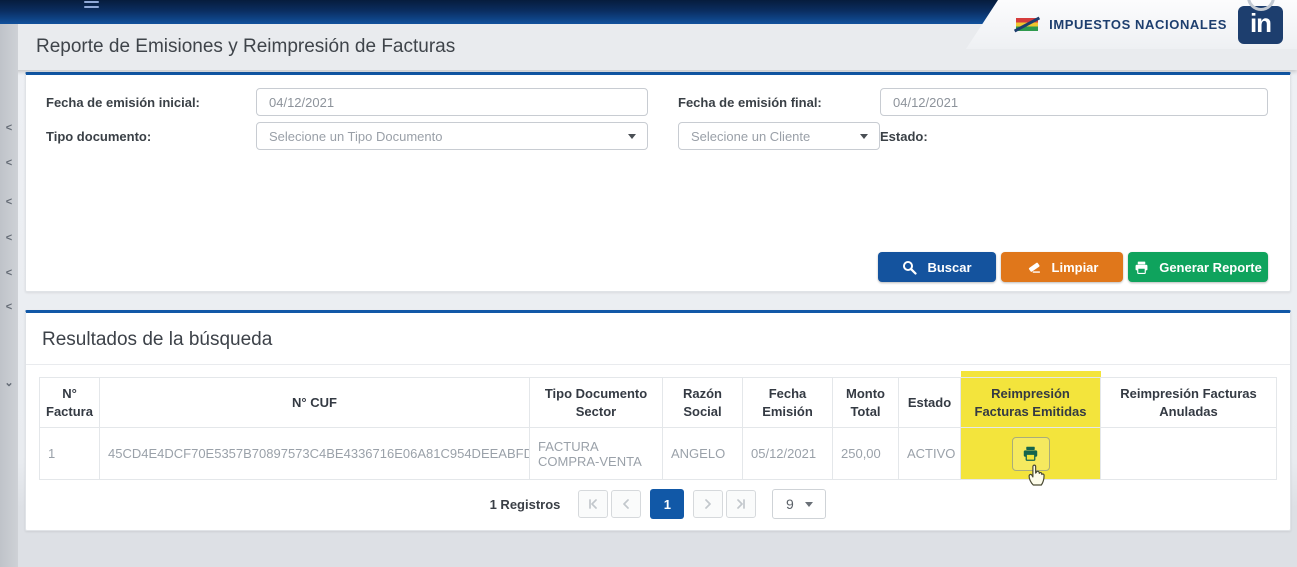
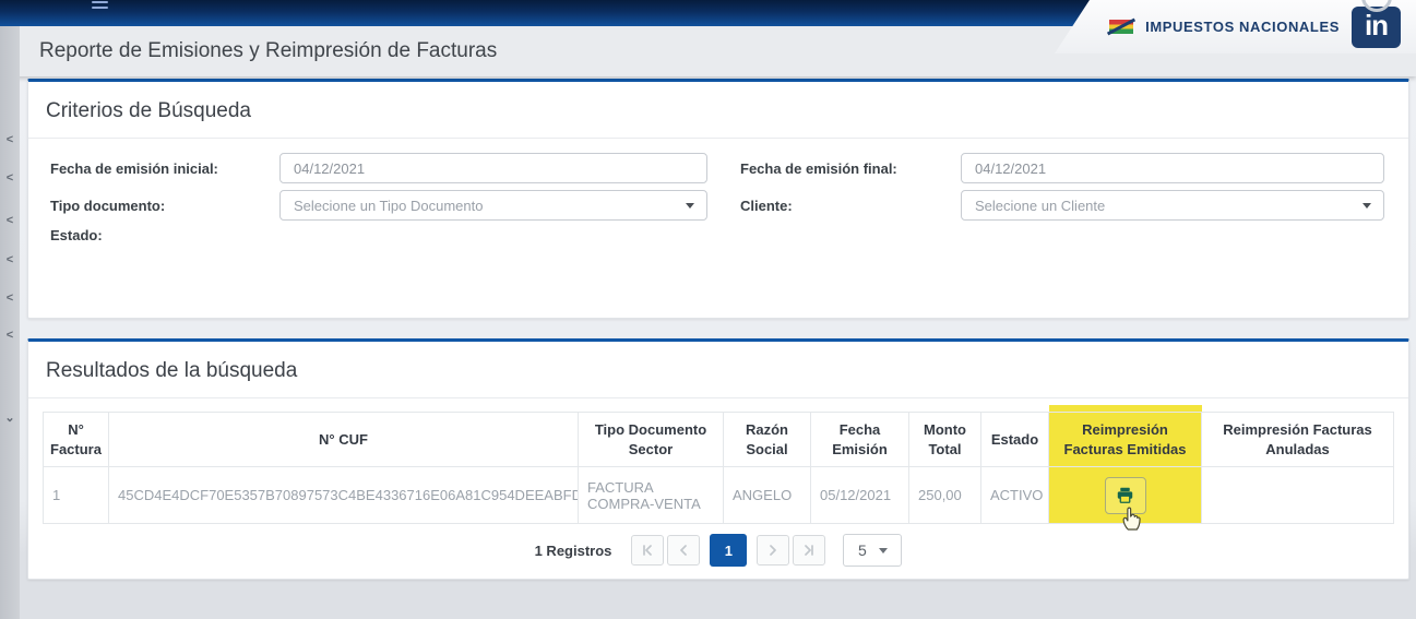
  IMPUESTOS NACIONALES
  in
  Reporte de Emisiones y Reimpresión de Facturas
+ Criterios de Búsqueda
  Fecha de emisión inicial:
  04/12/2021
  Fecha de emisión final:
  04/12/2021
  Tipo documento:
  Selecione un Tipo Documento
+ Cliente:
  Selecione un Cliente
  Estado:
- Buscar
- Limpiar
- Generar Reporte
  Resultados de la búsqueda
  N° Factura	N° CUF	Tipo Documento Sector	Razón Social	Fecha Emisión	Monto Total	Estado	Reimpresión Facturas Emitidas	Reimpresión Facturas Anuladas
  1	45CD4E4DCF70E5357B70897573C4BE4336716E06A81C954DEEABFD	FACTURA COMPRA-VENTA	ANGELO	05/12/2021	250,00	ACTIVO
  1 Registros
  1
- 9
+ 5
